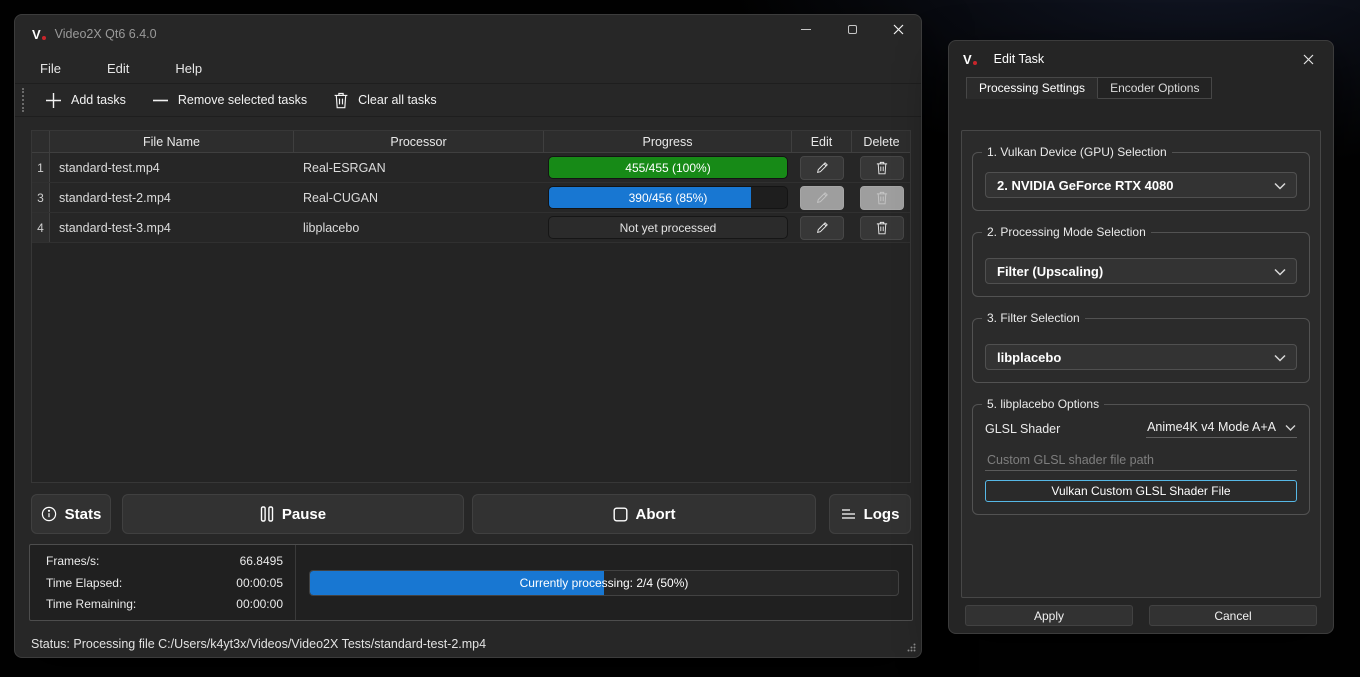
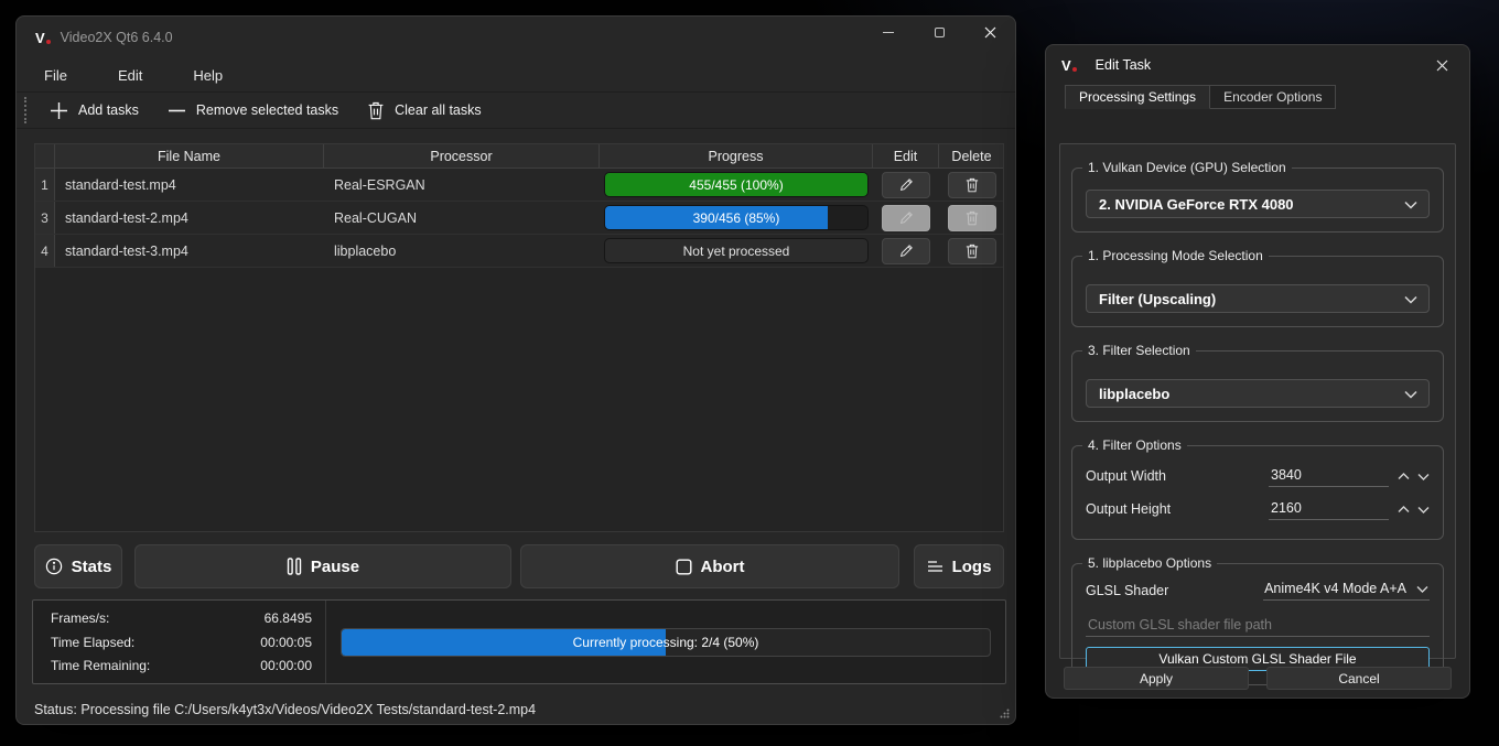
  V
  Video2X Qt6 6.4.0
  File
  Edit
  Help
  Add tasks
  Remove selected tasks
  Clear all tasks
  File Name
  Processor
  Progress
  Edit
  Delete
  1
  standard-test.mp4
  Real-ESRGAN
  455/455 (100%)
  3
  standard-test-2.mp4
  Real-CUGAN
  390/456 (85%)
  4
  standard-test-3.mp4
  libplacebo
  Not yet processed
  Stats
  Pause
  Abort
  Logs
  Frames/s:
  66.8495
  Time Elapsed:
  00:00:05
  Time Remaining:
  00:00:00
  Currently processing: 2/4 (50%)
  Status: Processing file C:/Users/k4yt3x/Videos/Video2X Tests/standard-test-2.mp4
  V
  Edit Task
  Processing Settings
  Encoder Options
  1. Vulkan Device (GPU) Selection
  2. NVIDIA GeForce RTX 4080
- 2. Processing Mode Selection
+ 1. Processing Mode Selection
  Filter (Upscaling)
  3. Filter Selection
  libplacebo
+ 4. Filter Options
+ Output Width
+ 3840
+ Output Height
+ 2160
  5. libplacebo Options
  GLSL Shader
  Anime4K v4 Mode A+A
  Custom GLSL shader file path
  Vulkan Custom GLSL Shader File
  Apply
  Cancel
